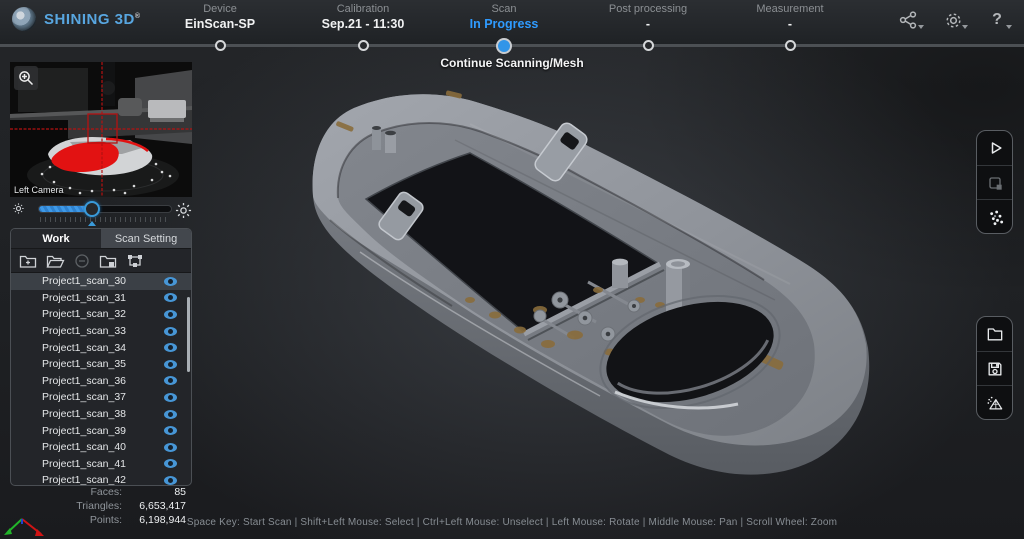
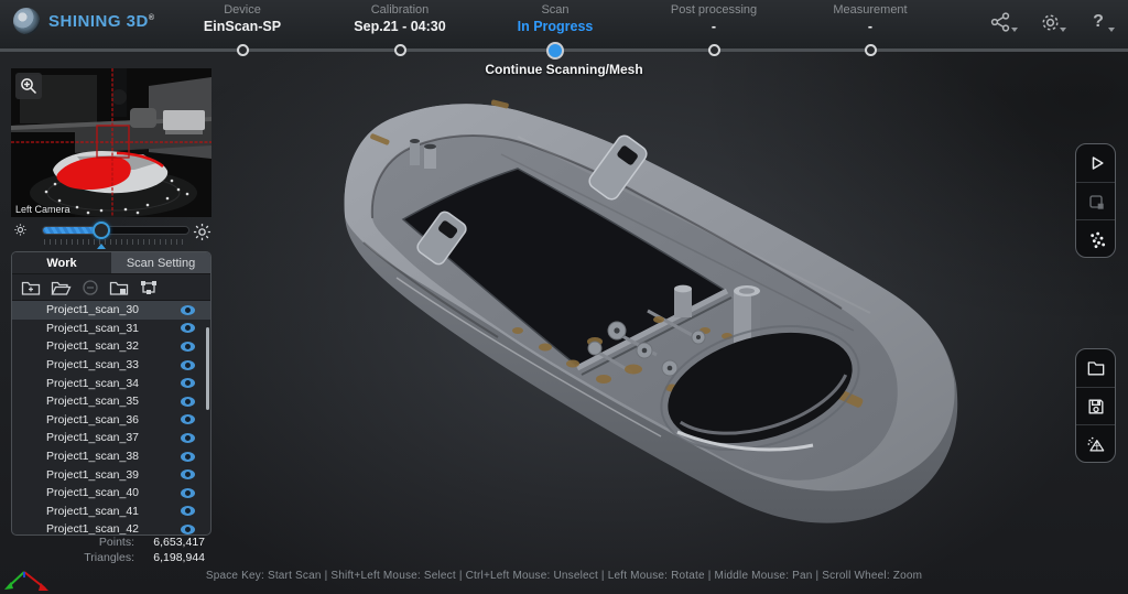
  Space Key: Start Scan | Shift+Left Mouse: Select | Ctrl+Left Mouse: Unselect | Left Mouse: Rotate | Middle Mouse: Pan | Scroll Wheel: Zoom
  SHINING 3D
  Device
  EinScan-SP
  Calibration
- Sep.21 - 11:30
+ Sep.21 - 04:30
  Scan
  In Progress
  Post processing
  -
  Measurement
  -
  ?
  Continue Scanning/Mesh
  Left Camera
  Work
  Scan Setting
  Project1_scan_30
  Project1_scan_31
  Project1_scan_32
  Project1_scan_33
  Project1_scan_34
  Project1_scan_35
  Project1_scan_36
  Project1_scan_37
  Project1_scan_38
  Project1_scan_39
  Project1_scan_40
  Project1_scan_41
  Project1_scan_42
- Faces:
- 85
- Triangles:
+ Points:
  6,653,417
- Points:
+ Triangles:
  6,198,944
